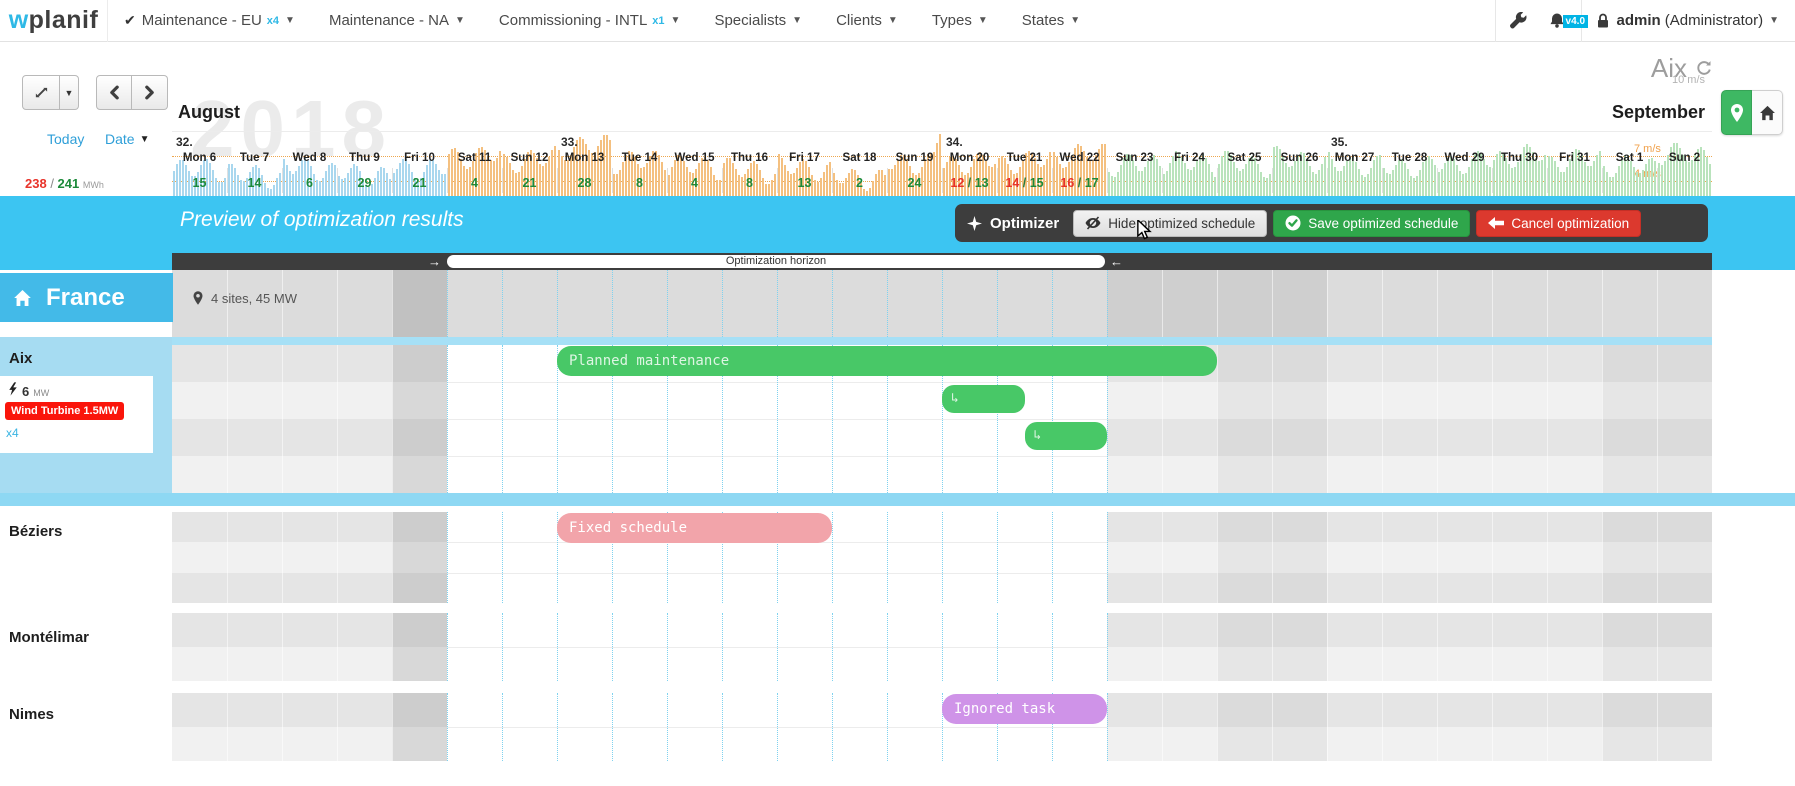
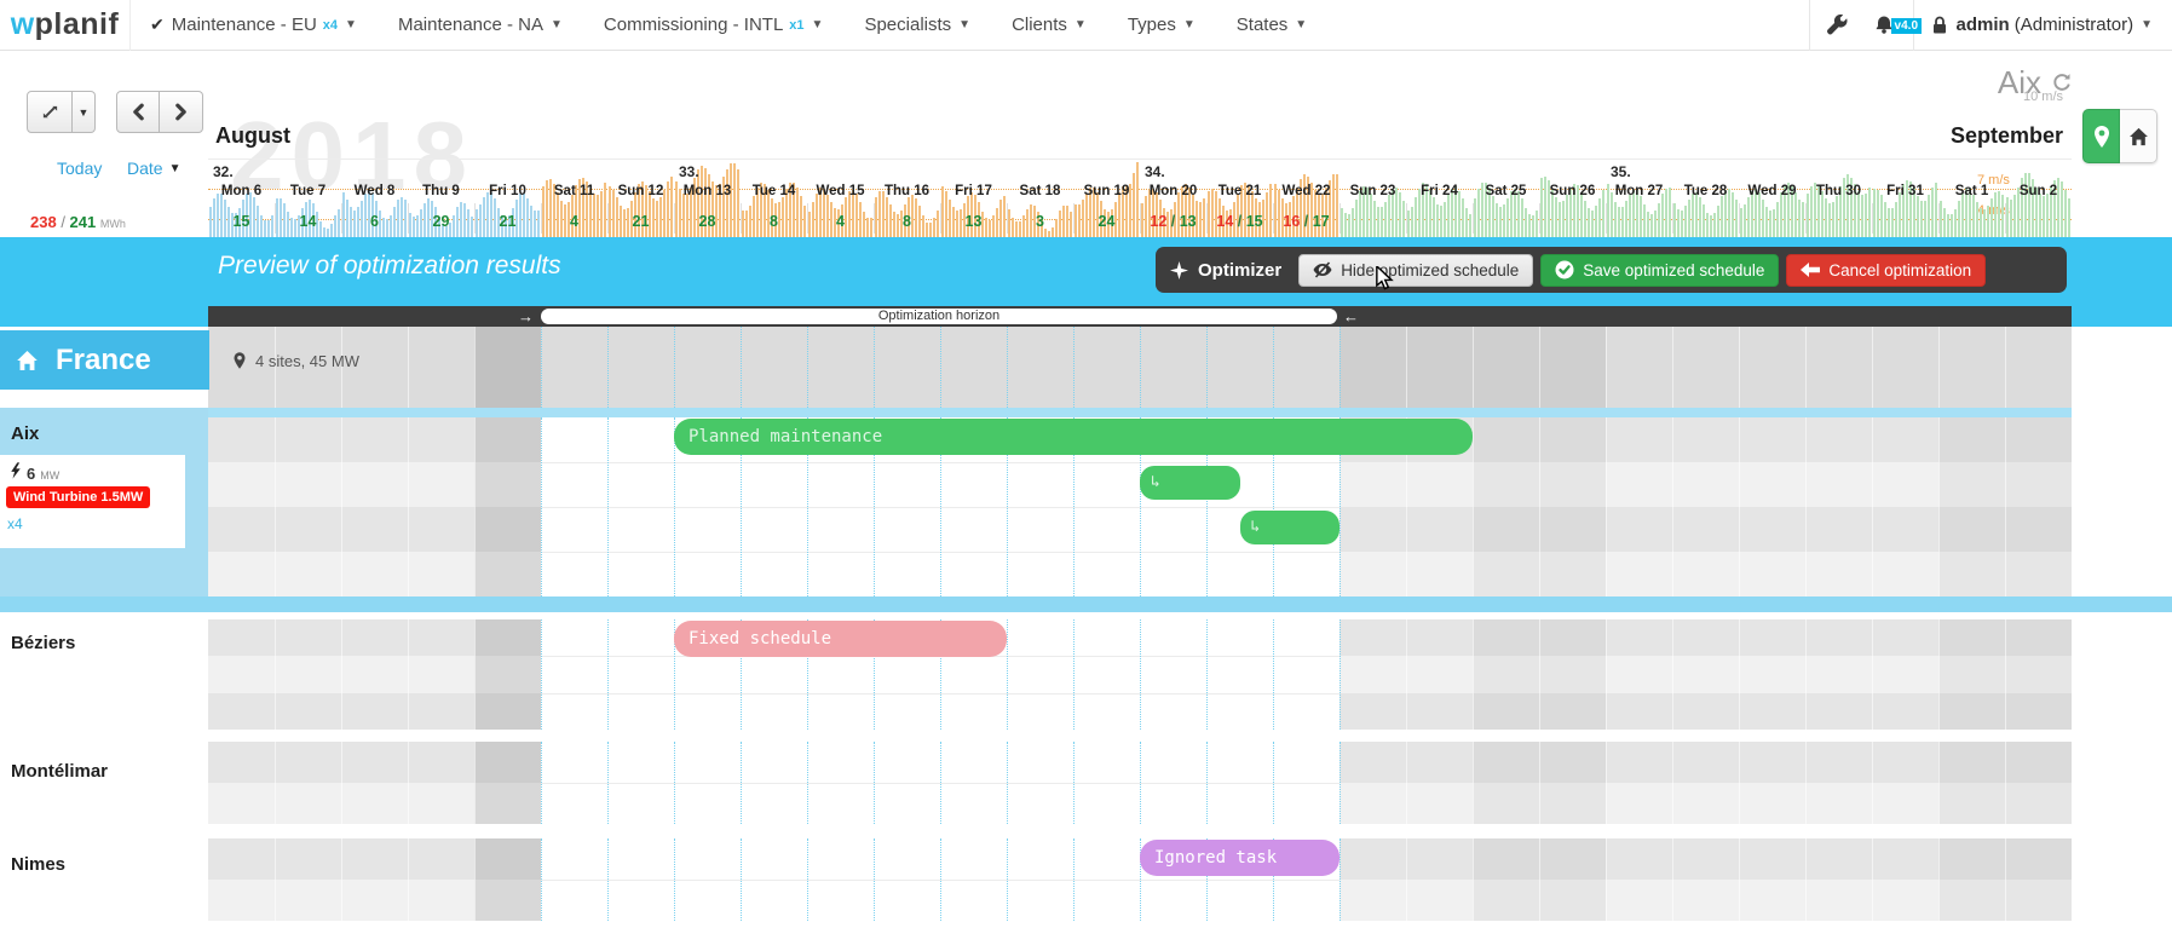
  w
  planif
  ✔
  Maintenance - EU
  x4
  ▼
  Maintenance - NA
  ▼
  Commissioning - INTL
  x1
  ▼
  Specialists
  ▼
  Clients
  ▼
  Types
  ▼
  States
  ▼
  v4.0
  admin
  (Administrator)
  ▼
  ▼
  Today
  Date
  ▼
  238 / 241 MWh
  2018
  August
  September
  Aix
  10 m/s
  7 m/s
  32.
  Mon 6
  15
  Tue 7
  14
  Wed 8
  6
  Thu 9
  29
  Fri 10
  21
  Sat 11
  4
  Sun 12
  21
  33.
  Mon 13
  28
  Tue 14
  8
  Wed 15
  4
  Thu 16
  8
  Fri 17
  13
  Sat 18
- 2
+ 3
  Sun 19
  24
  34.
  Mon 20
  12 / 13
  Tue 21
  14 / 15
  Wed 22
  16 / 17
  Sun 23
  Fri 24
  Sat 25
  Sun 26
  35.
  Mon 27
  Tue 28
  Wed 29
  Thu 30
  Fri 31
  Sat 1
  Sun 2
  Preview of optimization results
  Optimizer
  Hide optimized schedule
  Save optimized schedule
  Cancel optimization
  →
  Optimization horizon
  ←
  Planned maintenance
  ↳
  ↳
  Fixed schedule
  Ignored task
  France
  4 sites, 45 MW
  Aix
  6
  MW
  Wind Turbine 1.5MW
  x4
  Béziers
  Montélimar
  Nimes
